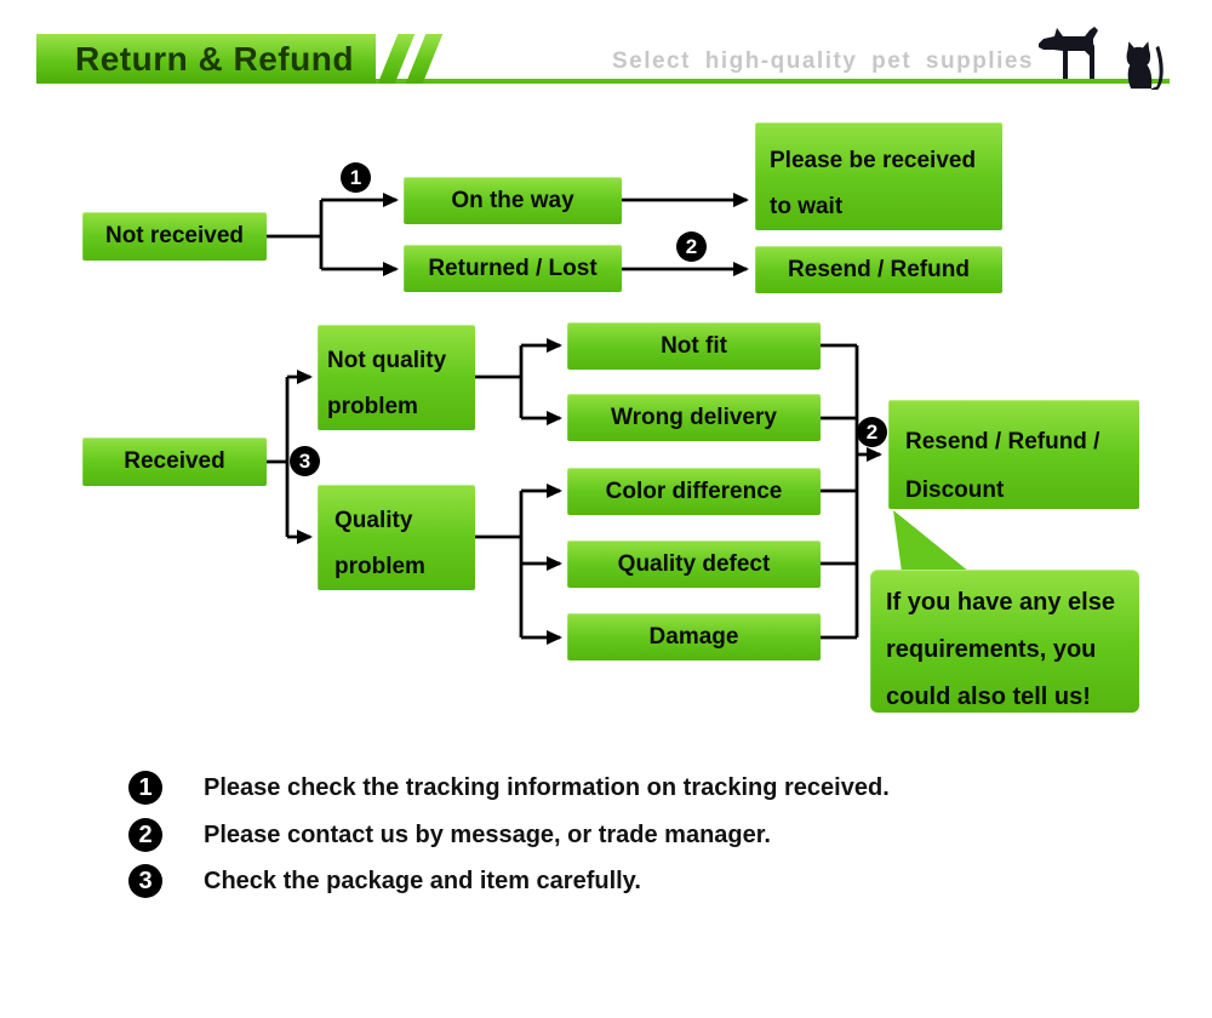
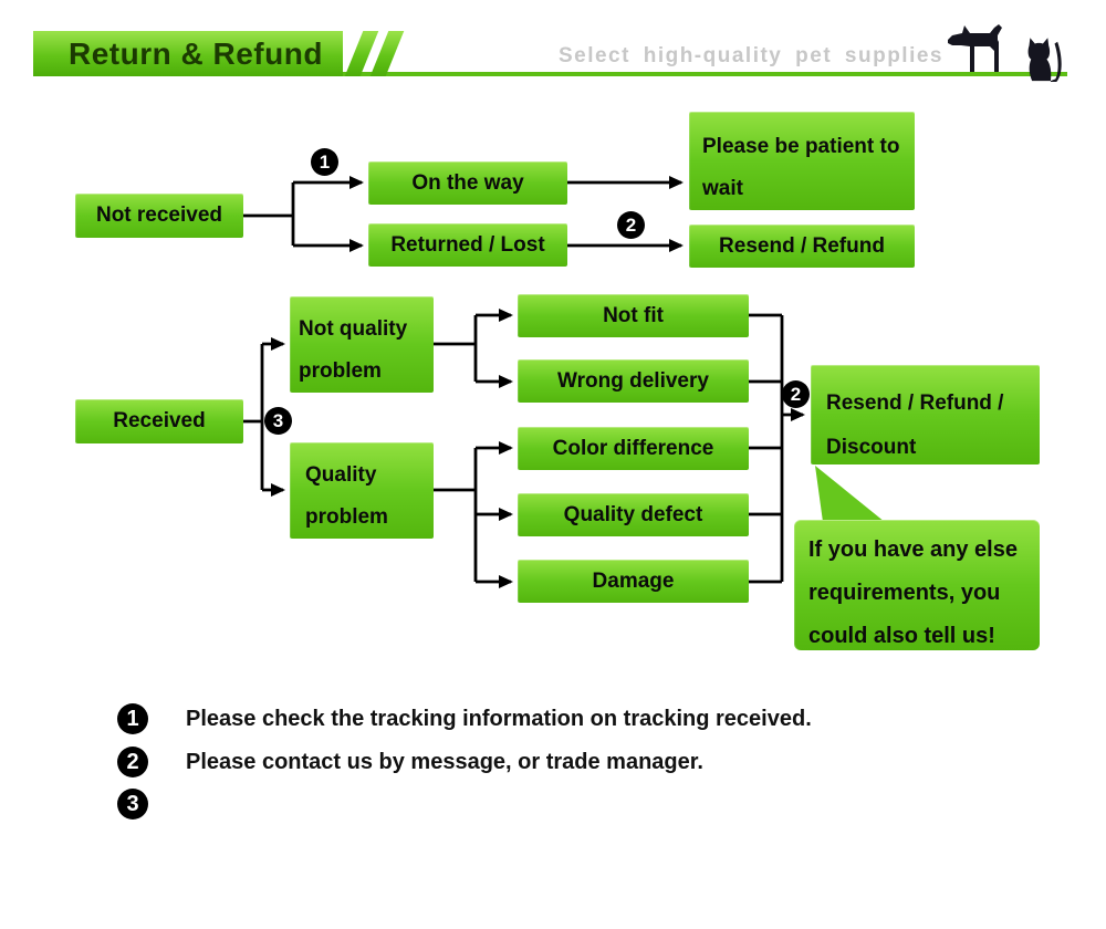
  Return & Refund
  Select high-quality pet supplies
  Not received
  On the way
- Please be received to wait
+ Please be patient to wait
  Returned / Lost
  Resend / Refund
  Received
  Not quality problem
  Quality problem
  Not fit
  Wrong delivery
  Color difference
  Quality defect
  Damage
  Resend / Refund / Discount
  If you have any else requirements, you could also tell us!
  1
  2
  3
  2
  1
  Please check the tracking information on tracking received.
  2
  Please contact us by message, or trade manager.
  3
- Check the package and item carefully.
